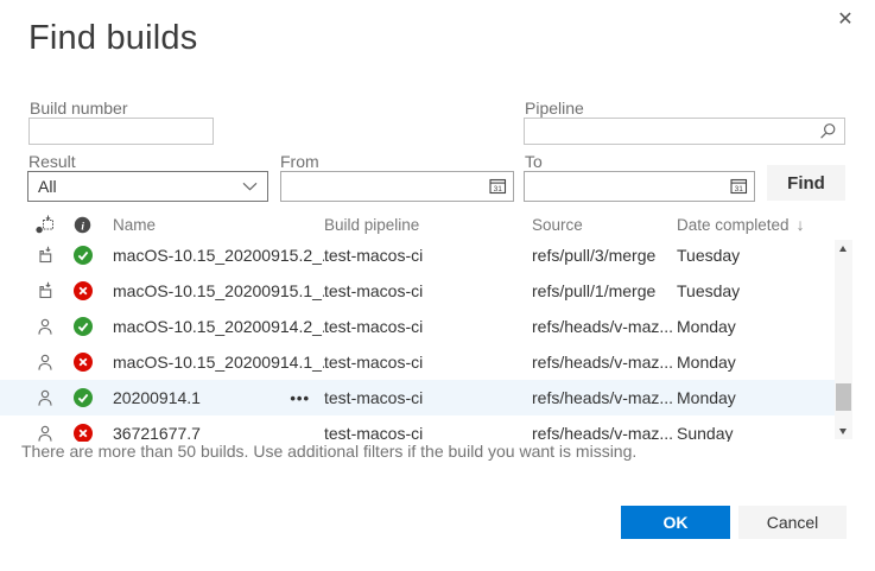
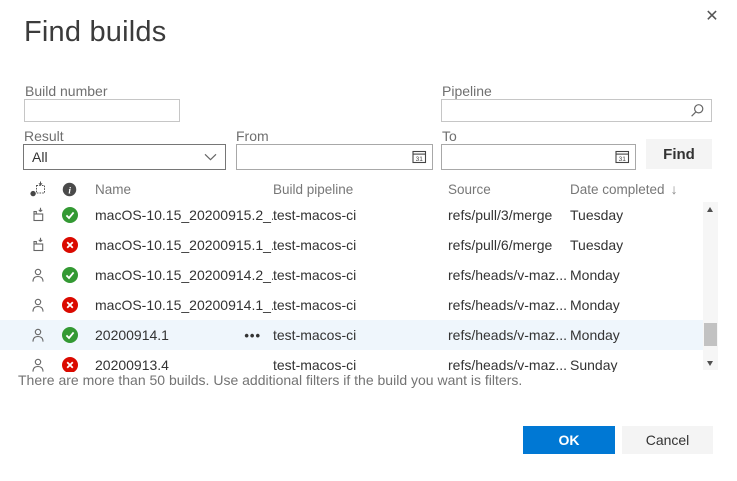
  ✕
  Find builds
  Build number
  Pipeline
  Result
  All
  From
  To
  Find
  i
  Name
  Build pipeline
  Source
  Date completed ↓
  macOS-10.15_20200915.2_.
  test-macos-ci
  refs/pull/3/merge
  Tuesday
  macOS-10.15_20200915.1_.
  test-macos-ci
- refs/pull/1/merge
+ refs/pull/6/merge
  Tuesday
  macOS-10.15_20200914.2_.
  test-macos-ci
  refs/heads/v-maz...
  Monday
  macOS-10.15_20200914.1_.
  test-macos-ci
  refs/heads/v-maz...
  Monday
  20200914.1
  •••
  test-macos-ci
  refs/heads/v-maz...
  Monday
- 36721677.7
+ 20200913.4
  test-macos-ci
  refs/heads/v-maz...
  Sunday
- There are more than 50 builds. Use additional filters if the build you want is missing.
+ There are more than 50 builds. Use additional filters if the build you want is filters.
  OK
  Cancel
